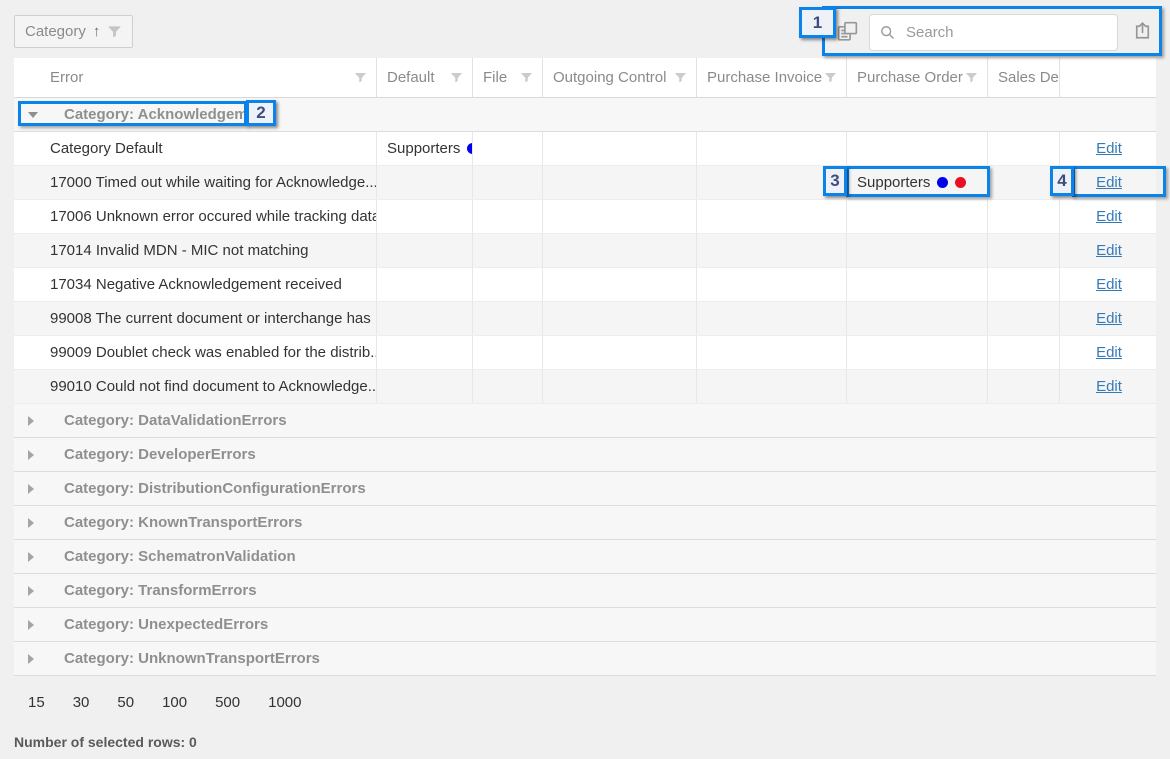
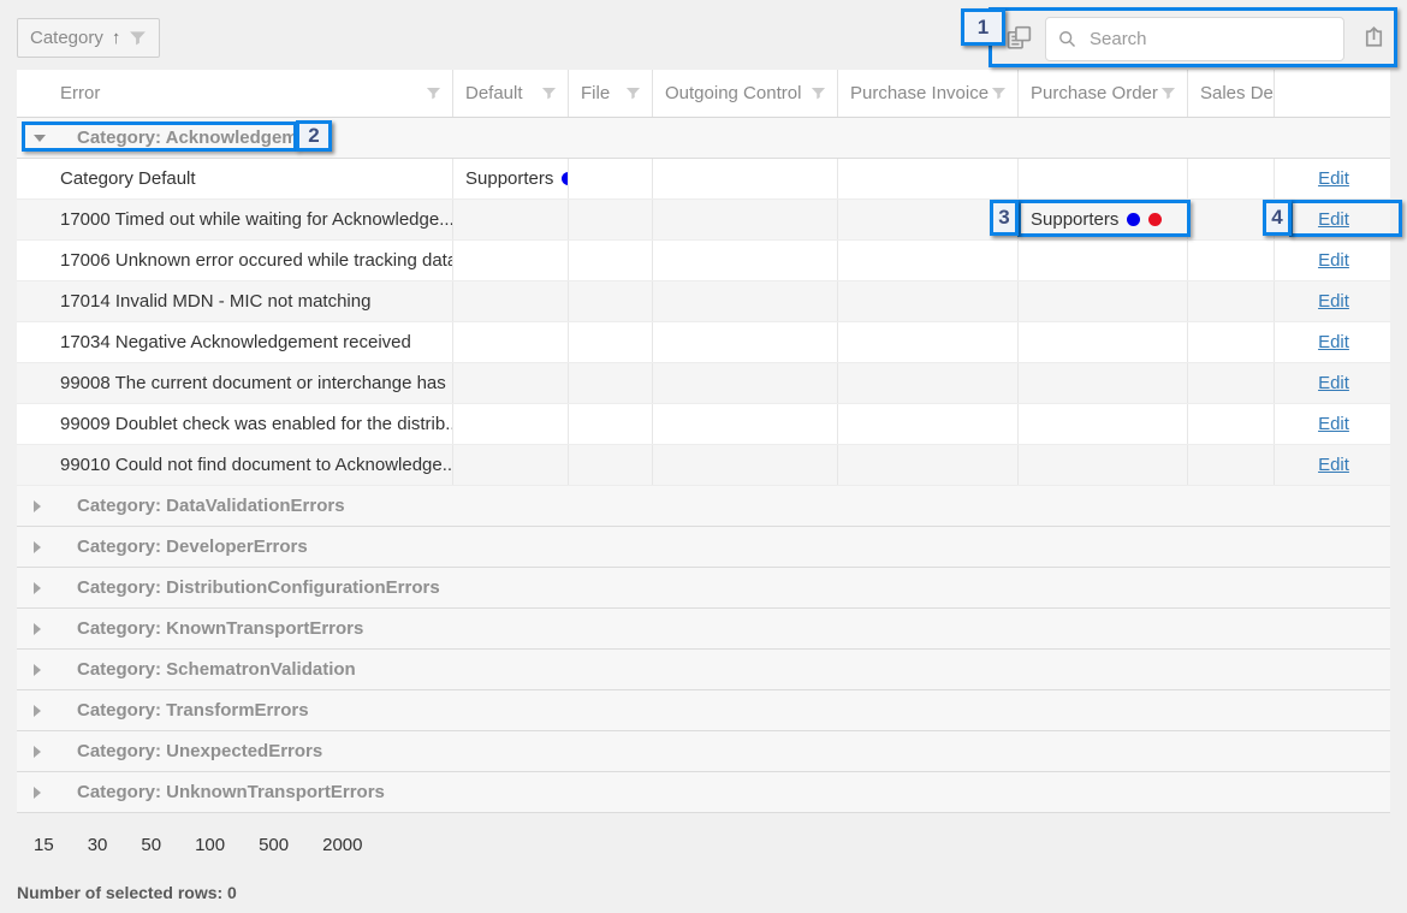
  Category
  ↑
  Search
  Error
  Default
  File
  Outgoing Control
  Purchase Invoice
  Purchase Order
  Sales De
  Category: Acknowledgem
  Category Default
  Supporters
  Edit
  17000 Timed out while waiting for Acknowledge...
  Supporters
  Edit
  17006 Unknown error occured while tracking data
  Edit
  17014 Invalid MDN - MIC not matching
  Edit
  17034 Negative Acknowledgement received
  Edit
  99008 The current document or interchange has
  Edit
  99009 Doublet check was enabled for the distrib..
  Edit
  99010 Could not find document to Acknowledge..
  Edit
  Category: DataValidationErrors
  Category: DeveloperErrors
  Category: DistributionConfigurationErrors
  Category: KnownTransportErrors
  Category: SchematronValidation
  Category: TransformErrors
  Category: UnexpectedErrors
  Category: UnknownTransportErrors
  15
  30
  50
  100
  500
- 1000
+ 2000
  Number of selected rows: 0
  1
  2
  3
  4
